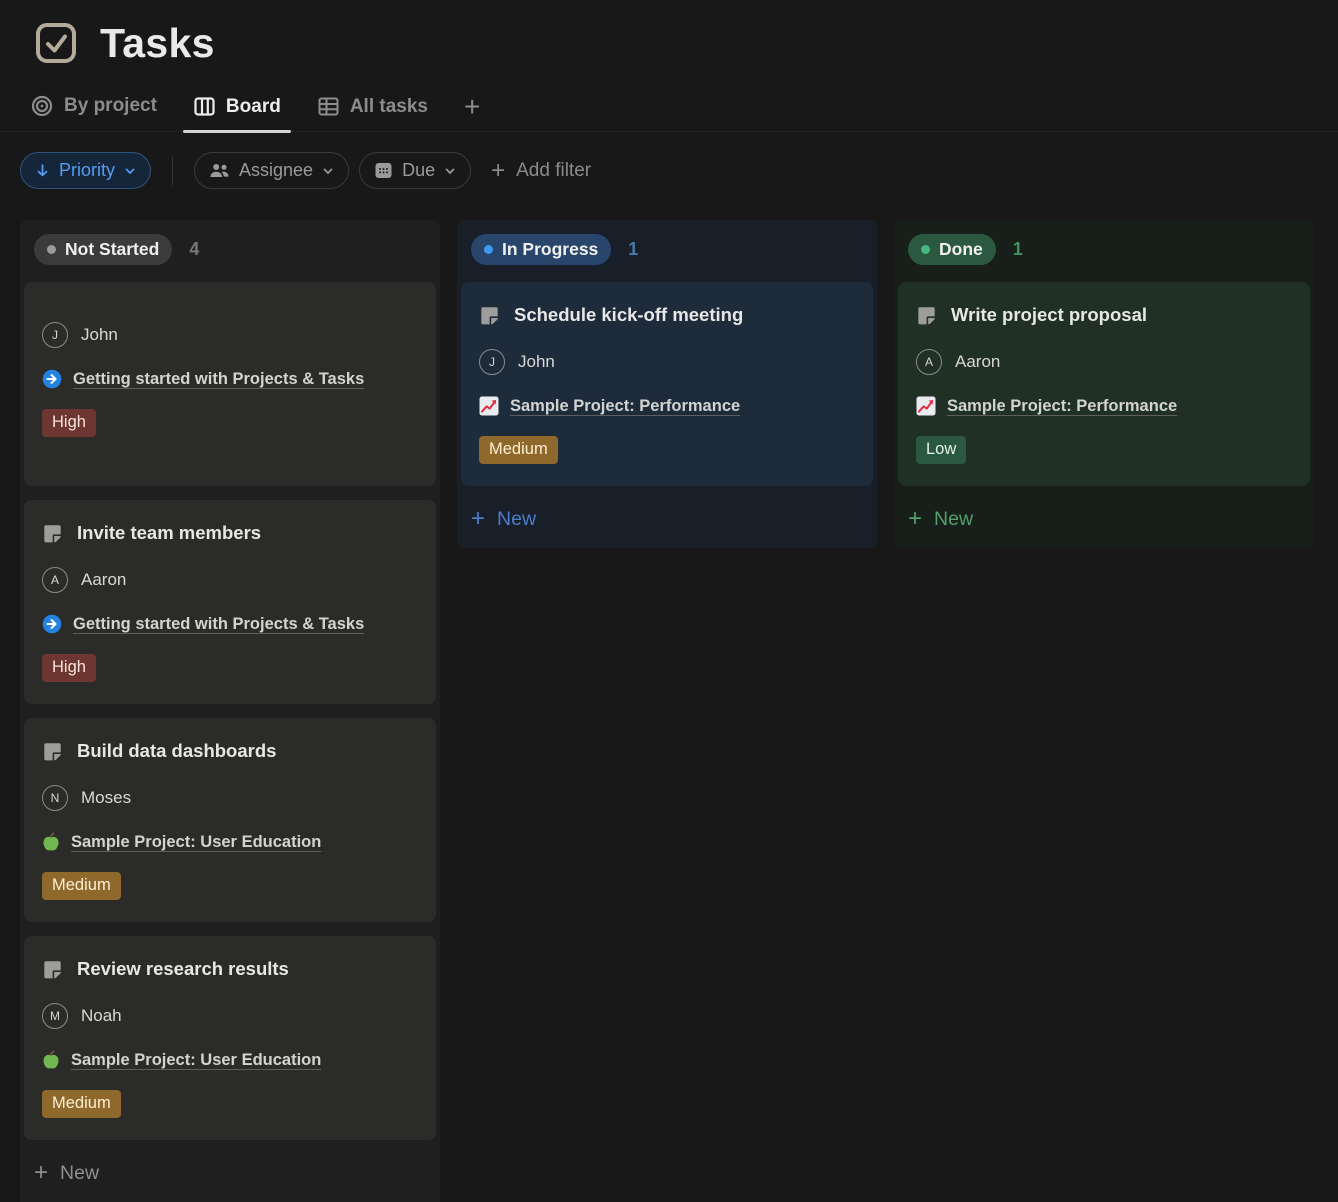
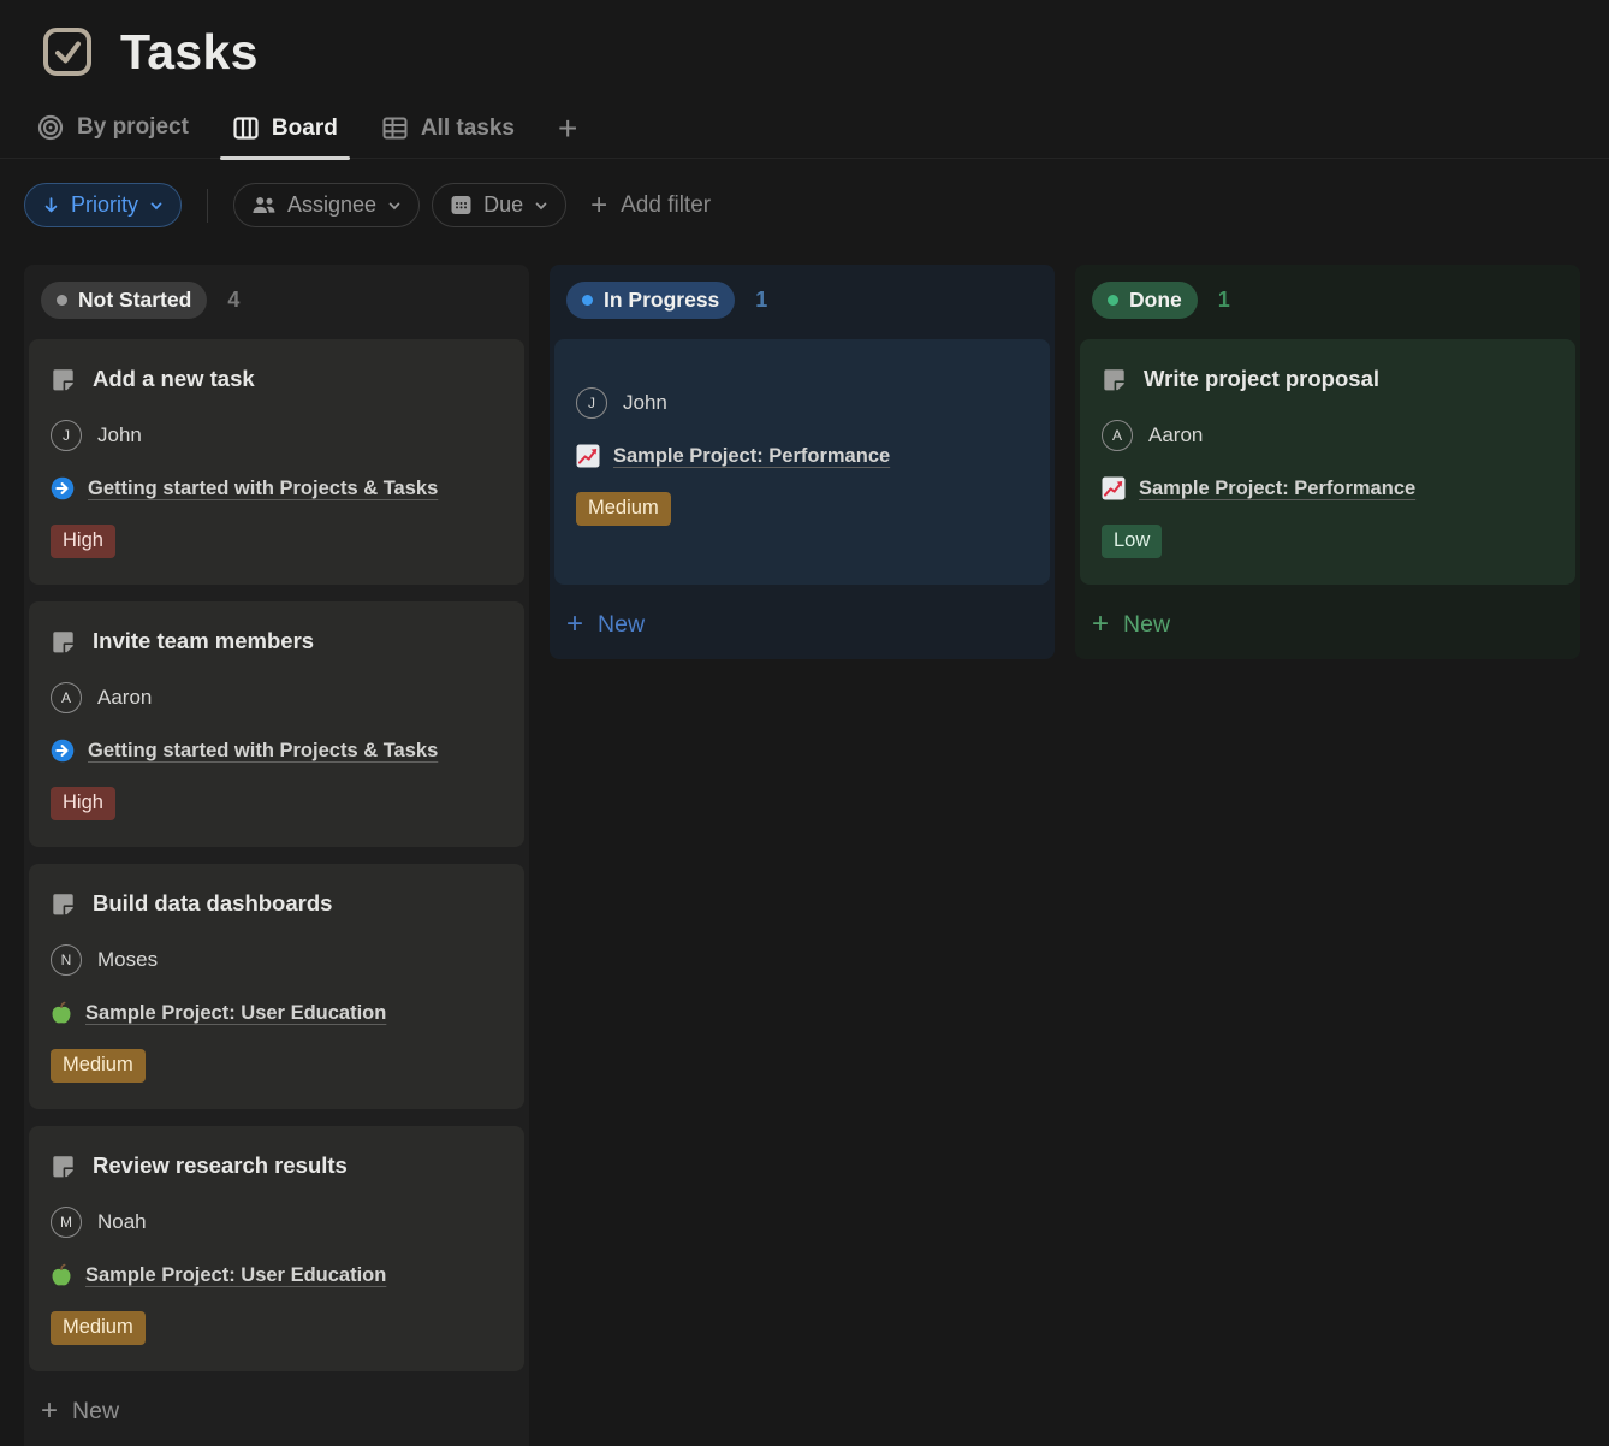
  Tasks
  By project
  Board
  All tasks
  +
  Priority
  Assignee
  Due
  +
  Add filter
  Not Started
  4
+ Add a new task
  J
  John
  Getting started with Projects & Tasks
  High
  Invite team members
  A
  Aaron
  Getting started with Projects & Tasks
  High
  Build data dashboards
  N
  Moses
  Sample Project: User Education
  Medium
  Review research results
  M
  Noah
  Sample Project: User Education
  Medium
  +
  New
  In Progress
  1
- Schedule kick-off meeting
  J
  John
  Sample Project: Performance
  Medium
  +
  New
  Done
  1
  Write project proposal
  A
  Aaron
  Sample Project: Performance
  Low
  +
  New
